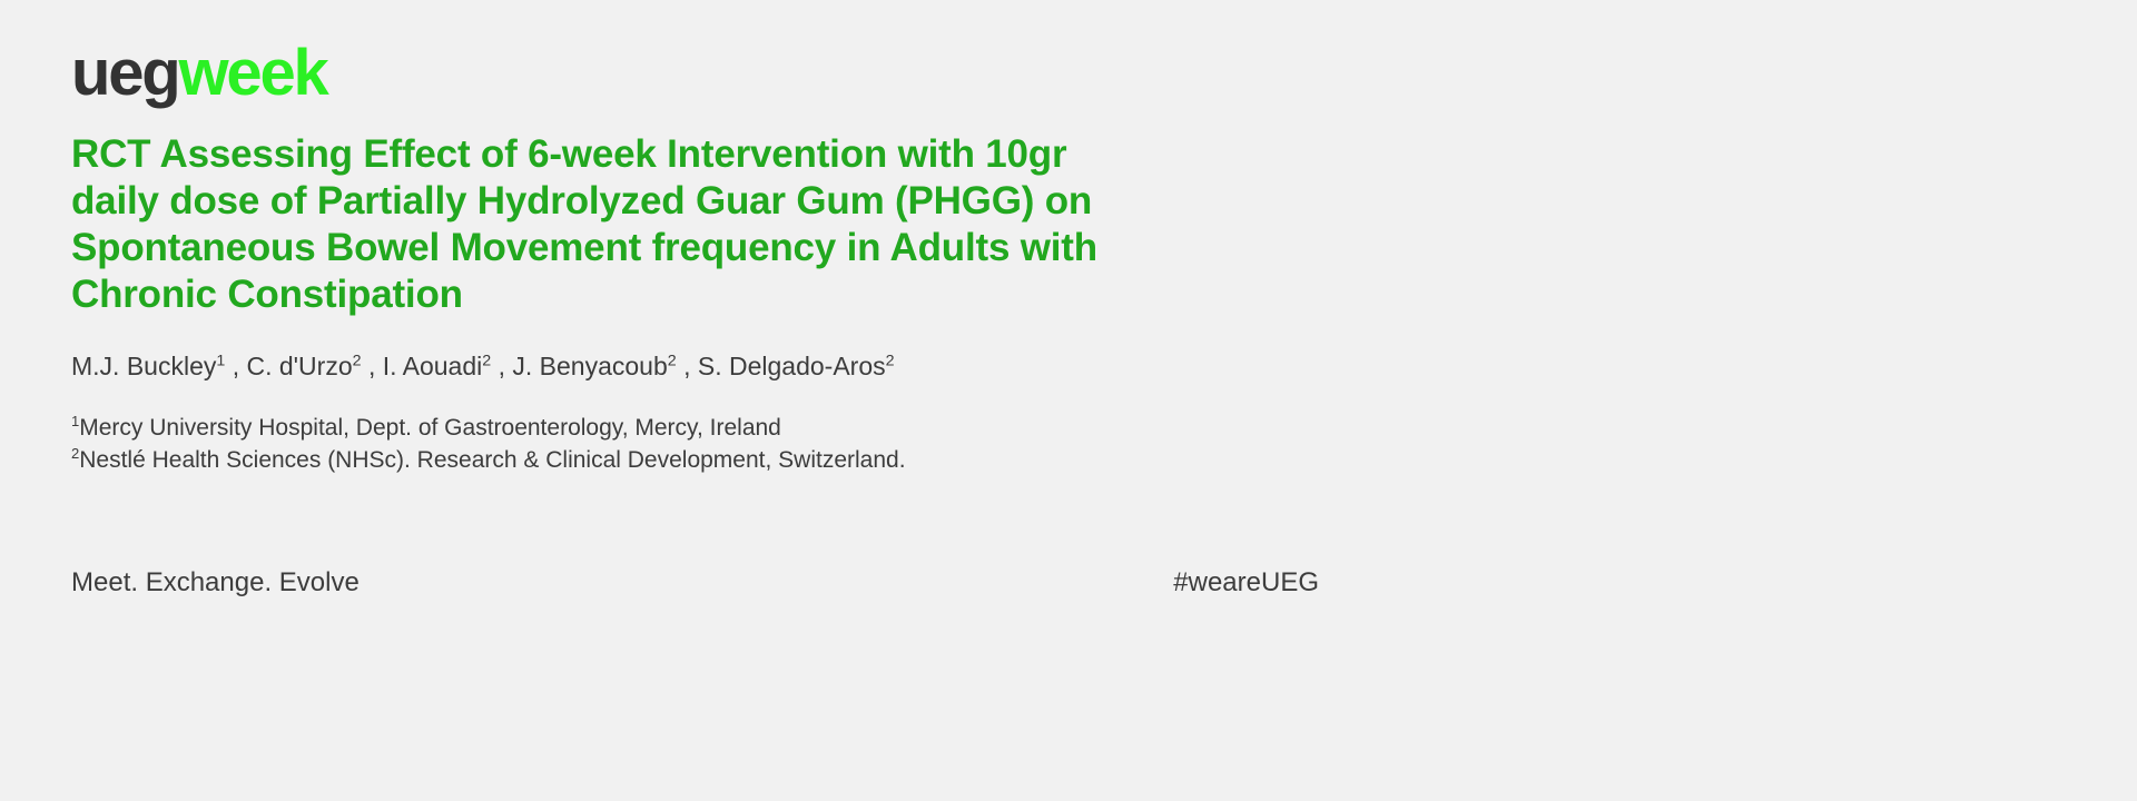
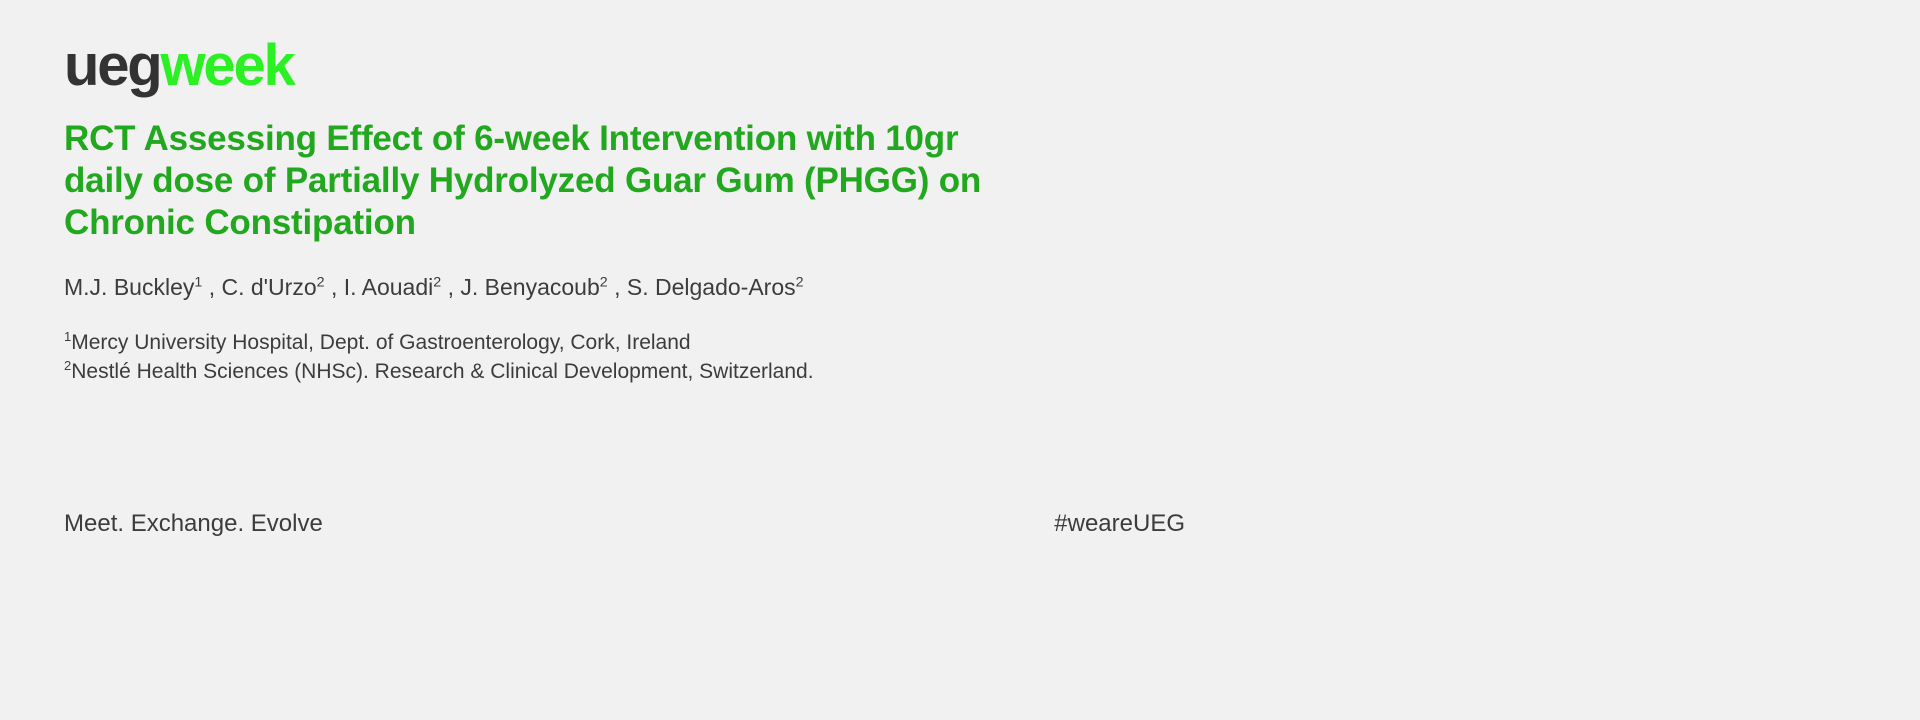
  uegweek
  RCT Assessing Effect of 6-week Intervention with 10gr
  daily dose of Partially Hydrolyzed Guar Gum (PHGG) on
- Spontaneous Bowel Movement frequency in Adults with
  Chronic Constipation
  M.J. Buckley1 , C. d'Urzo2 , I. Aouadi2 , J. Benyacoub2 , S. Delgado-Aros2
- 1Mercy University Hospital, Dept. of Gastroenterology, Mercy, Ireland
+ 1Mercy University Hospital, Dept. of Gastroenterology, Cork, Ireland
  2Nestlé Health Sciences (NHSc). Research & Clinical Development, Switzerland.
  Meet. Exchange. Evolve
  #weareUEG
